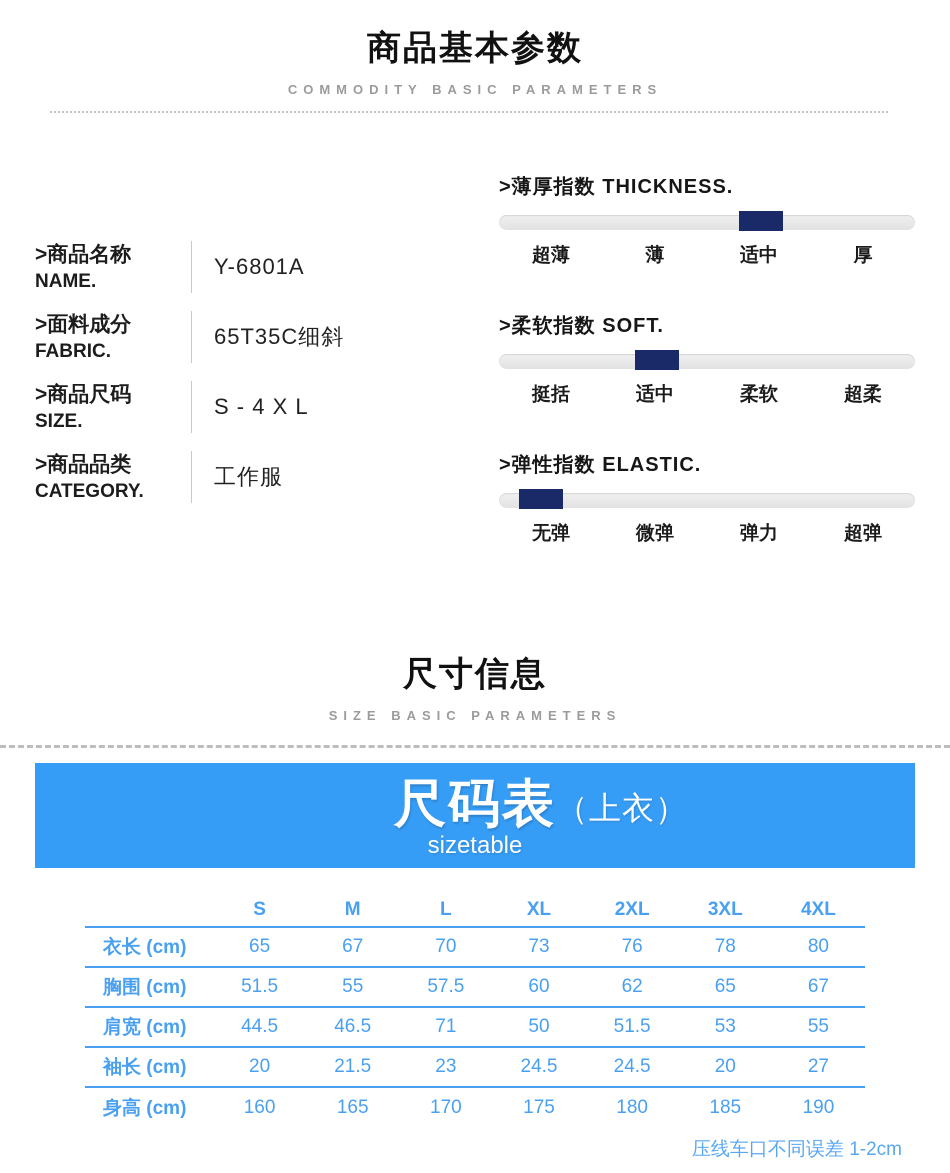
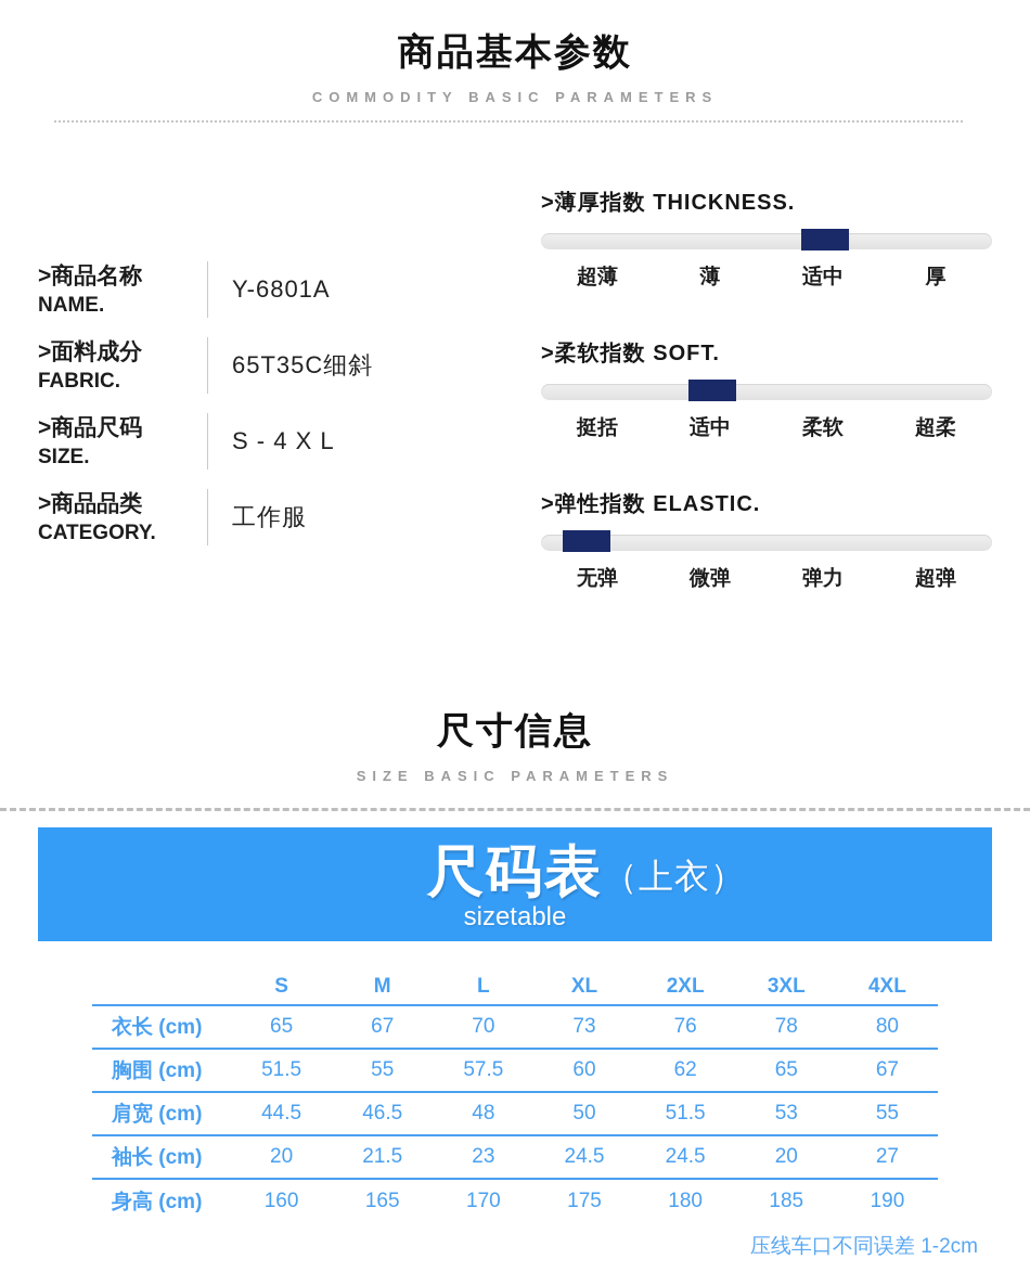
  商品基本参数
  COMMODITY BASIC PARAMETERS
  >商品名称
  NAME.
  Y-6801A
  >面料成分
  FABRIC.
  65T35C细斜
  >商品尺码
  SIZE.
  S - 4 X L
  >商品品类
  CATEGORY.
  工作服
  >薄厚指数 THICKNESS.
  超薄
  薄
  适中
  厚
  >柔软指数 SOFT.
  挺括
  适中
  柔软
  超柔
  >弹性指数 ELASTIC.
  无弹
  微弹
  弹力
  超弹
  尺寸信息
  SIZE BASIC PARAMETERS
  尺码表
  （上衣）
  sizetable
  	S	M	L	XL	2XL	3XL	4XL
  衣长 (cm)	65	67	70	73	76	78	80
  胸围 (cm)	51.5	55	57.5	60	62	65	67
- 肩宽 (cm)	44.5	46.5	71	50	51.5	53	55
+ 肩宽 (cm)	44.5	46.5	48	50	51.5	53	55
  袖长 (cm)	20	21.5	23	24.5	24.5	20	27
  身高 (cm)	160	165	170	175	180	185	190
  压线车口不同误差 1-2cm
